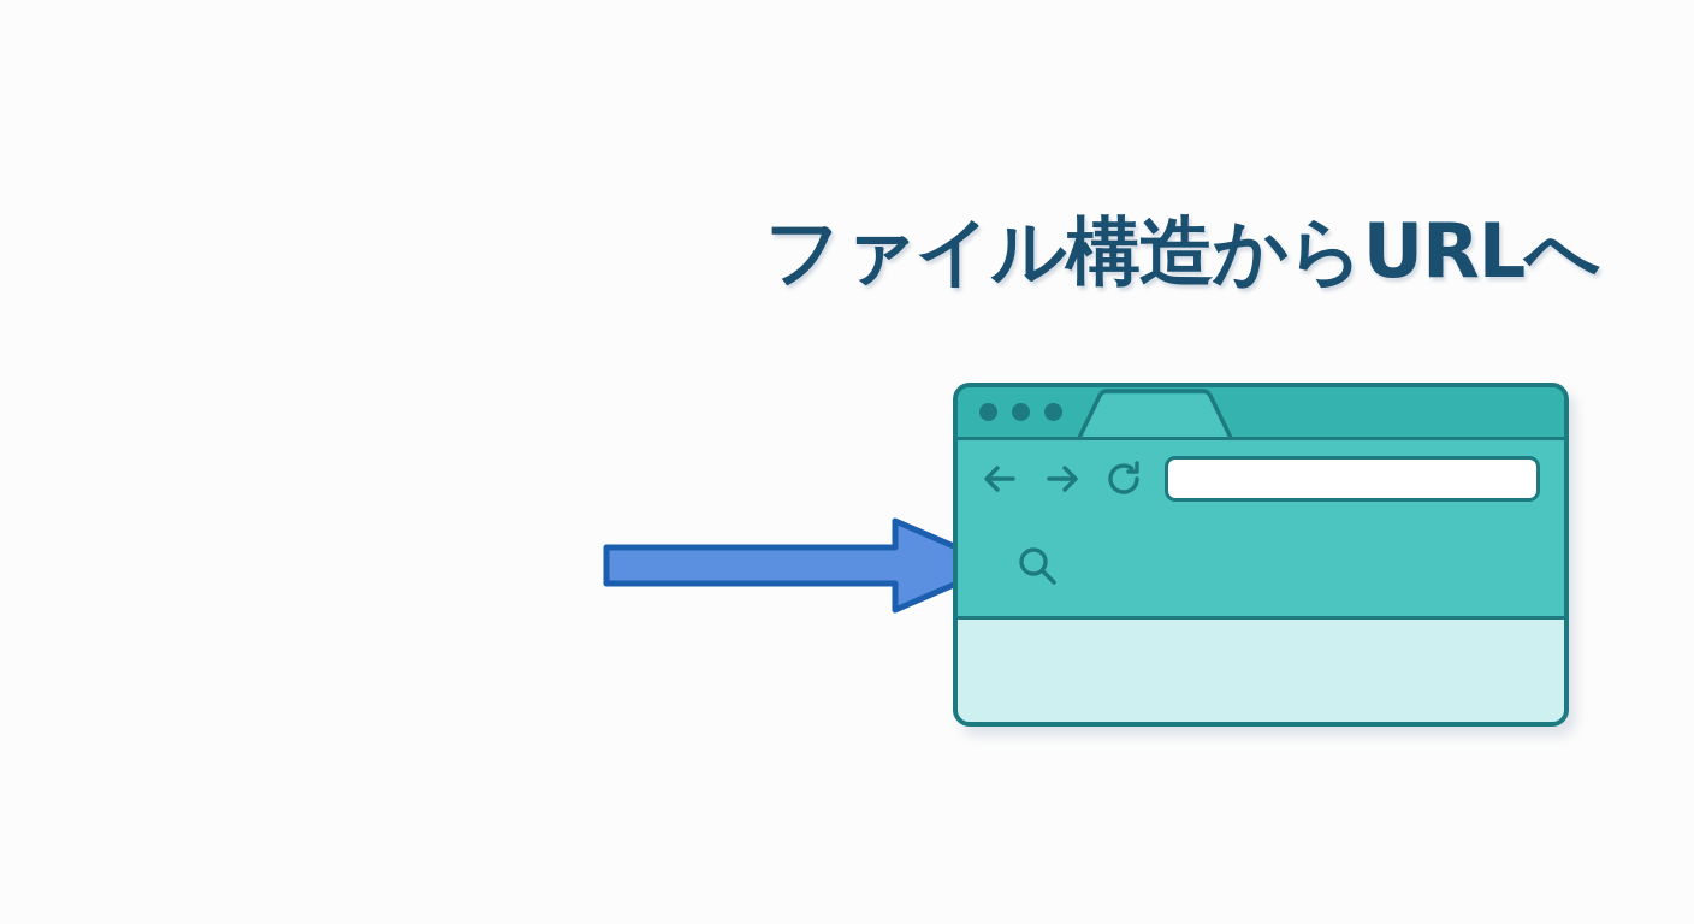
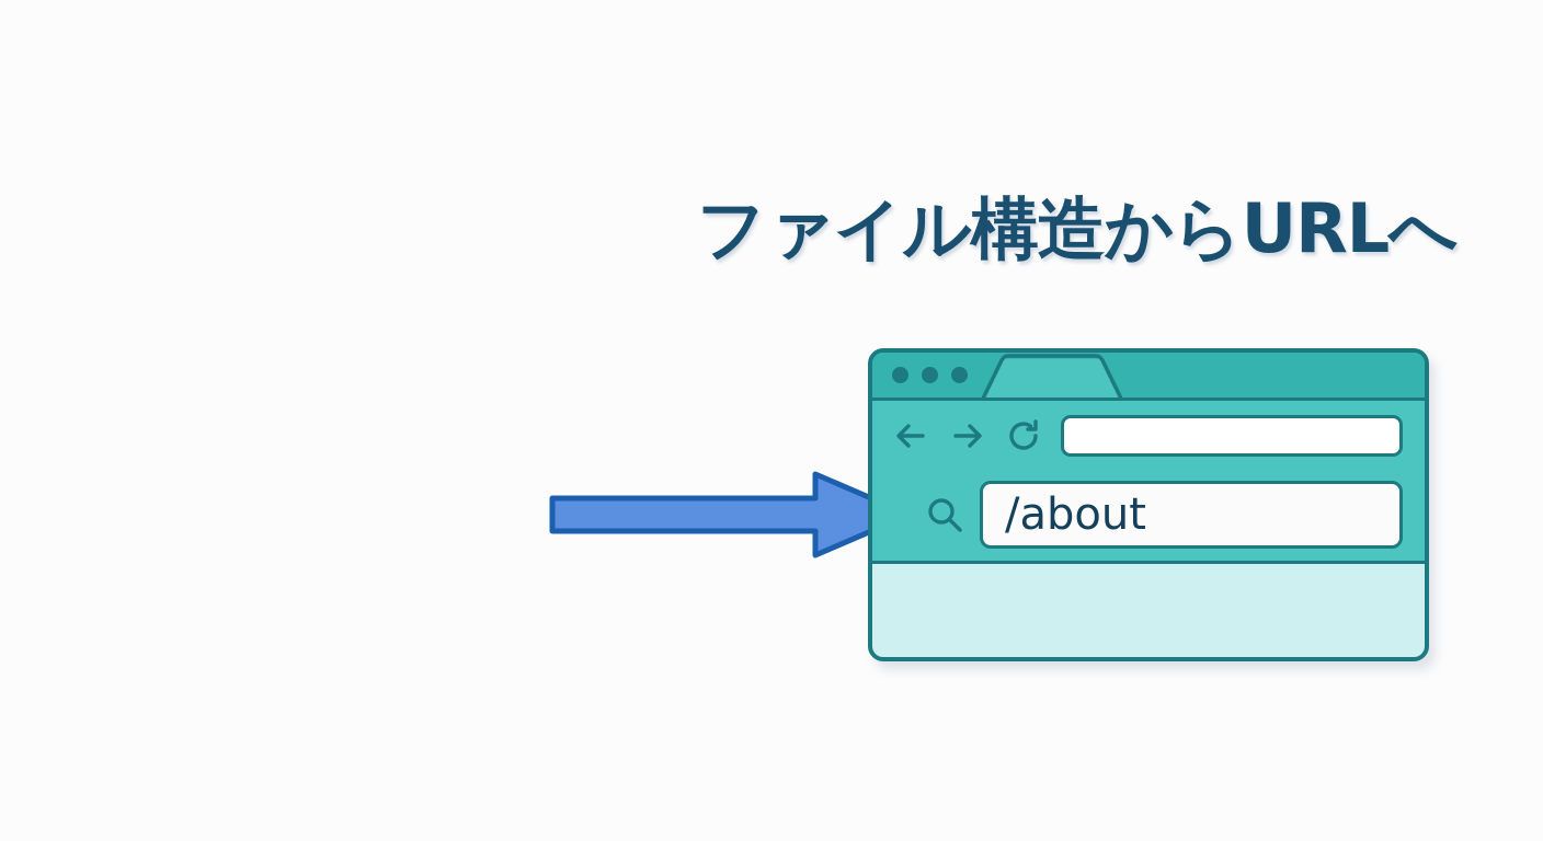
  ファイル構造からURLへ
+ /about
